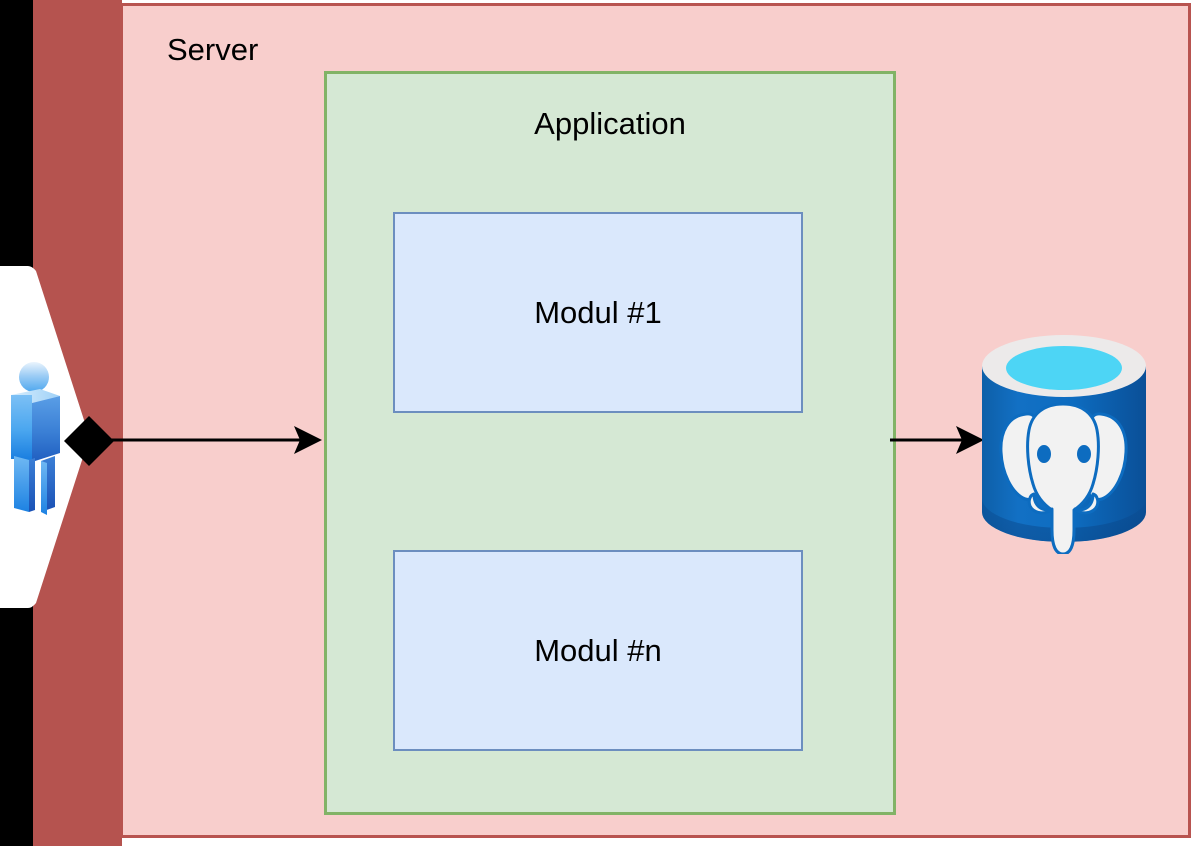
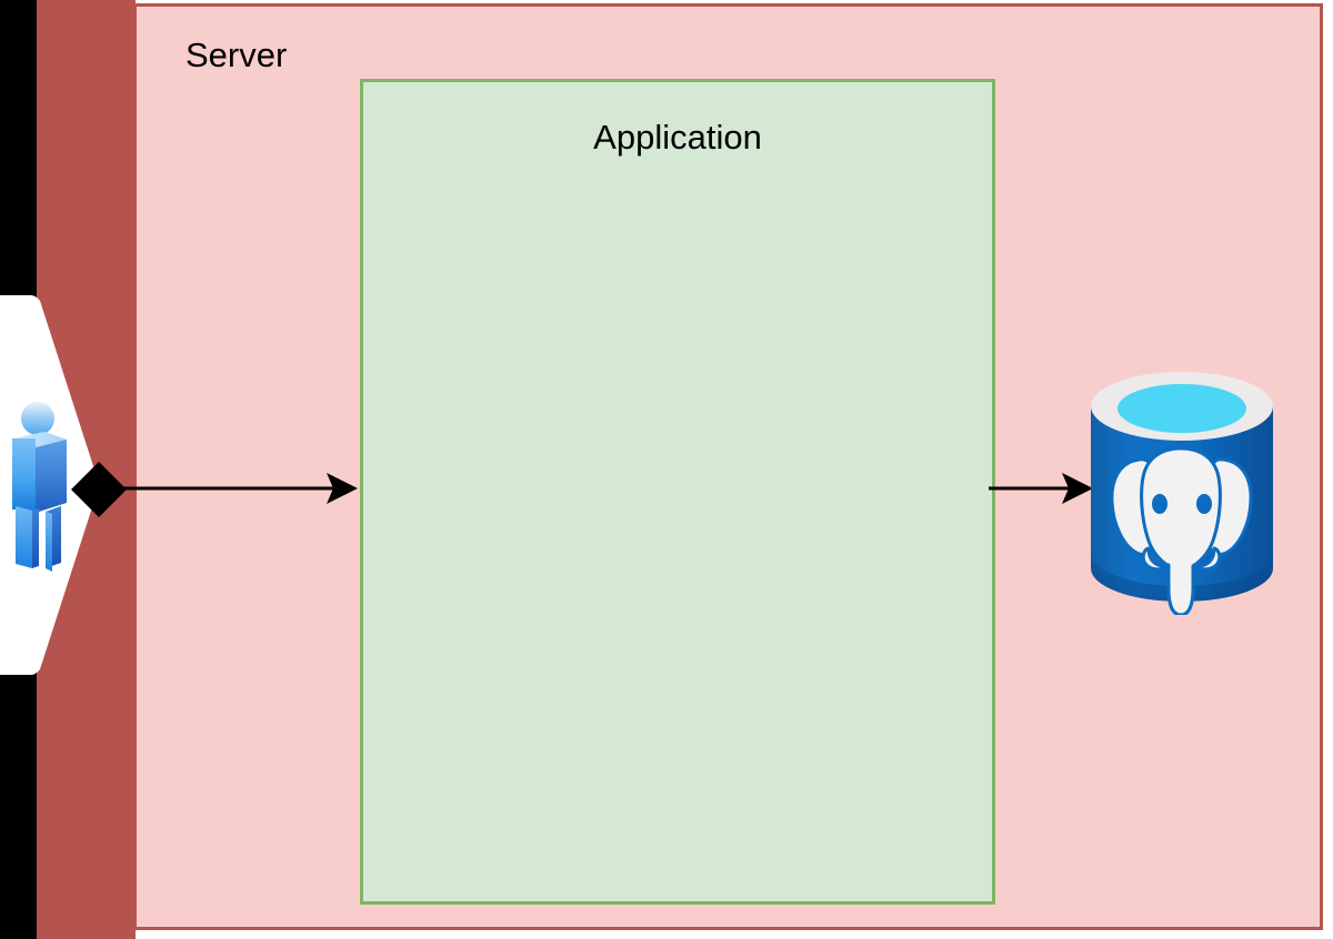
  Server
  Application
- Modul #1
- Modul #n
